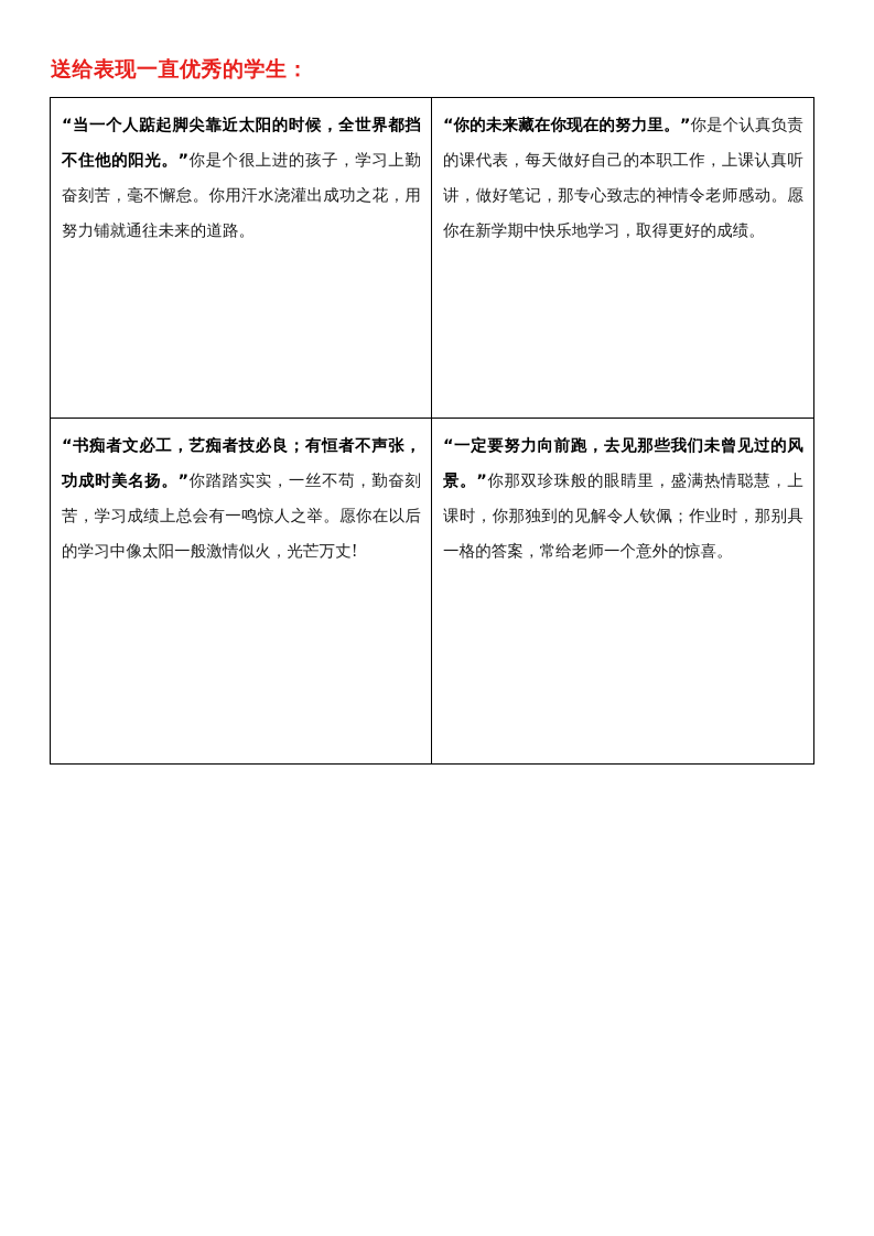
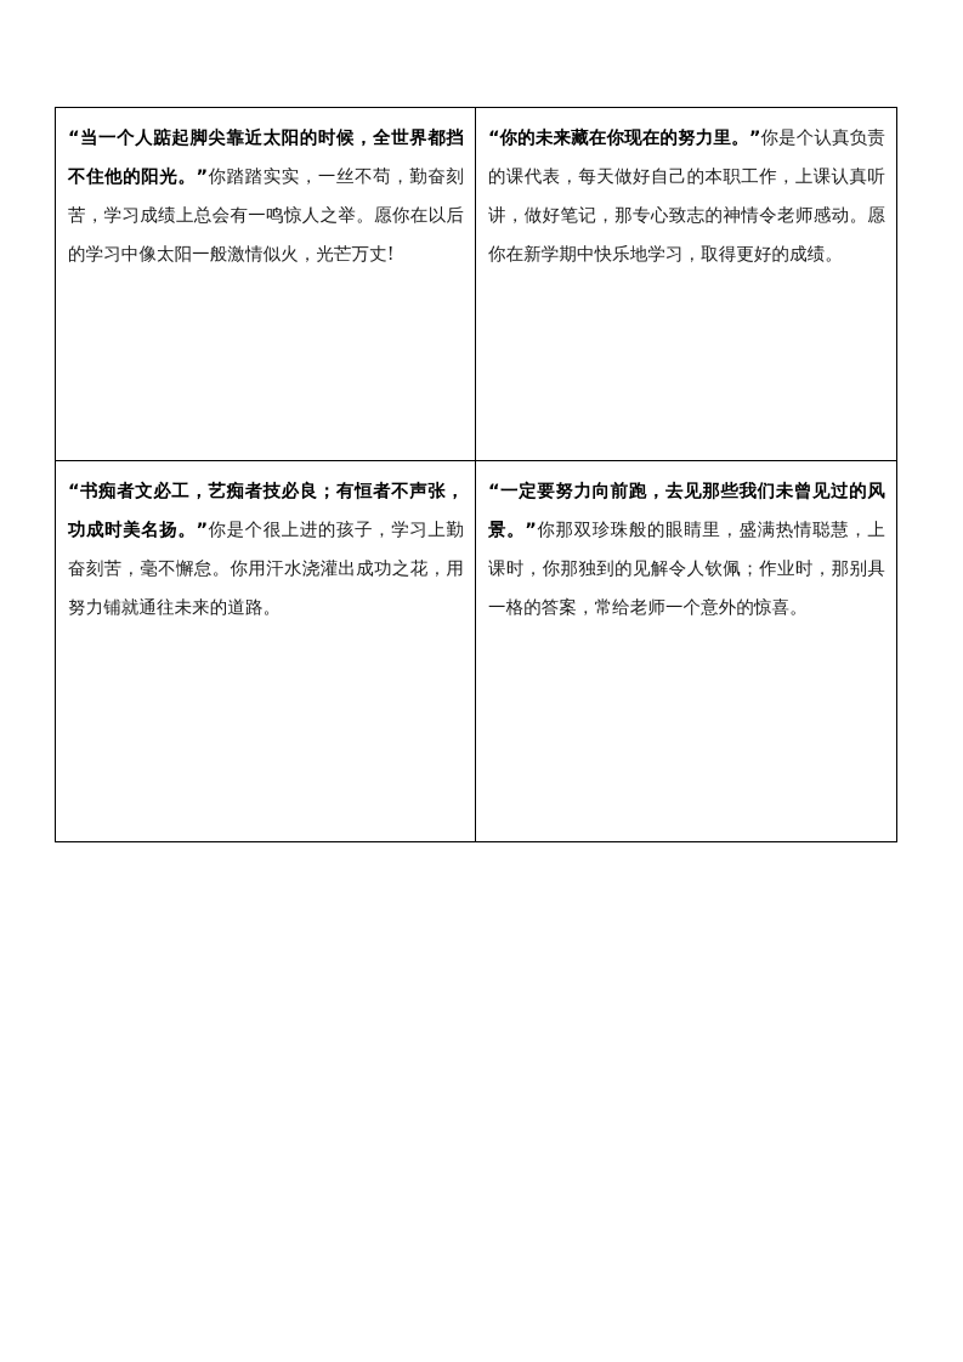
- 送给表现一直优秀的学生：
- “当一个人踮起脚尖靠近太阳的时候，全世界都挡不住他的阳光。”你是个很上进的孩子，学习上勤奋刻苦，毫不懈怠。你用汗水浇灌出成功之花，用努力铺就通往未来的道路。	“你的未来藏在你现在的努力里。”你是个认真负责的课代表，每天做好自己的本职工作，上课认真听讲，做好笔记，那专心致志的神情令老师感动。愿你在新学期中快乐地学习，取得更好的成绩。
+ “当一个人踮起脚尖靠近太阳的时候，全世界都挡不住他的阳光。”你踏踏实实，一丝不苟，勤奋刻苦，学习成绩上总会有一鸣惊人之举。愿你在以后的学习中像太阳一般激情似火，光芒万丈!	“你的未来藏在你现在的努力里。”你是个认真负责的课代表，每天做好自己的本职工作，上课认真听讲，做好笔记，那专心致志的神情令老师感动。愿你在新学期中快乐地学习，取得更好的成绩。
- “书痴者文必工，艺痴者技必良；有恒者不声张，功成时美名扬。”你踏踏实实，一丝不苟，勤奋刻苦，学习成绩上总会有一鸣惊人之举。愿你在以后的学习中像太阳一般激情似火，光芒万丈!	“一定要努力向前跑，去见那些我们未曾见过的风景。”你那双珍珠般的眼睛里，盛满热情聪慧，上课时，你那独到的见解令人钦佩；作业时，那别具一格的答案，常给老师一个意外的惊喜。
+ “书痴者文必工，艺痴者技必良；有恒者不声张，功成时美名扬。”你是个很上进的孩子，学习上勤奋刻苦，毫不懈怠。你用汗水浇灌出成功之花，用努力铺就通往未来的道路。	“一定要努力向前跑，去见那些我们未曾见过的风景。”你那双珍珠般的眼睛里，盛满热情聪慧，上课时，你那独到的见解令人钦佩；作业时，那别具一格的答案，常给老师一个意外的惊喜。
